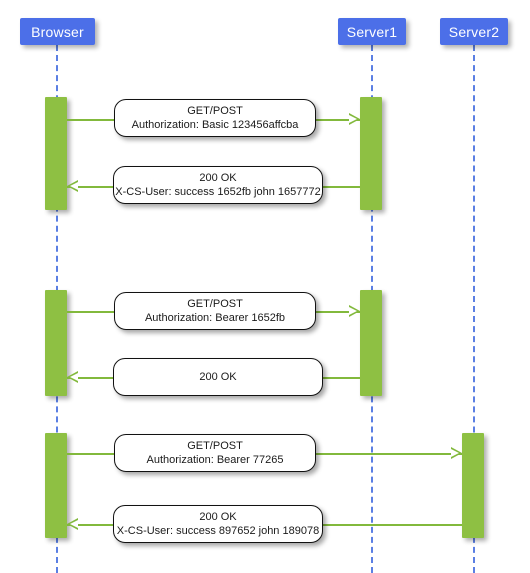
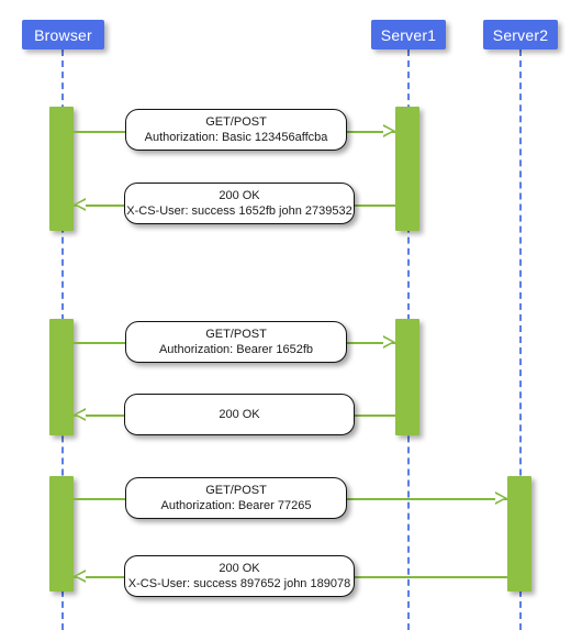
  Browser
  Server1
  Server2
  GET/POST
  Authorization: Basic 123456affcba
  200 OK
- X-CS-User: success 1652fb john 1657772
+ X-CS-User: success 1652fb john 2739532
  GET/POST
  Authorization: Bearer 1652fb
  200 OK
  GET/POST
  Authorization: Bearer 77265
  200 OK
  X-CS-User: success 897652 john 189078
